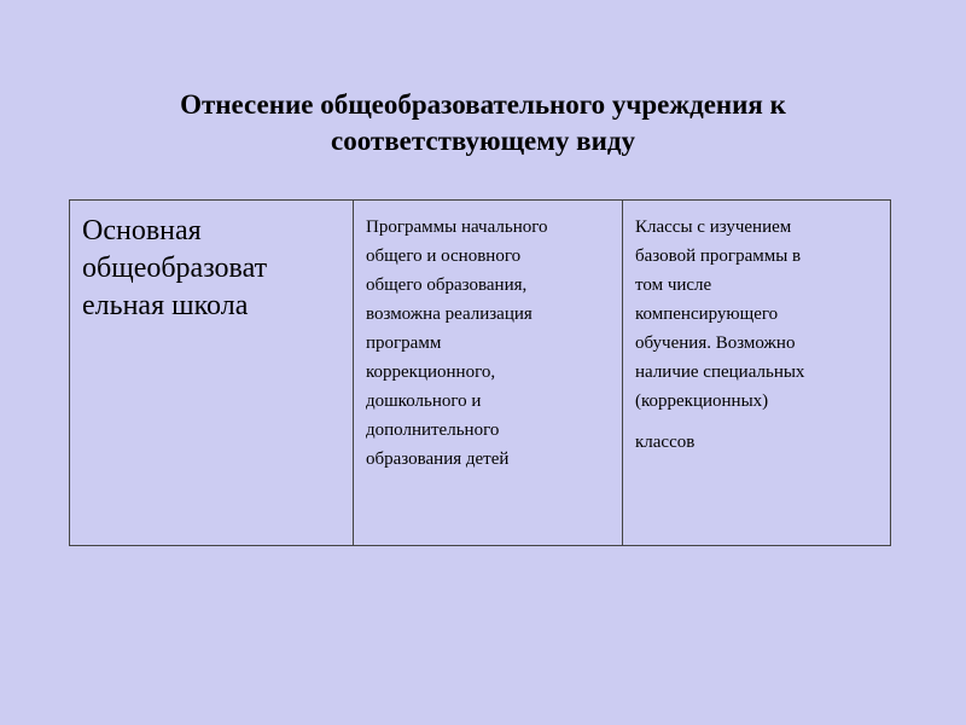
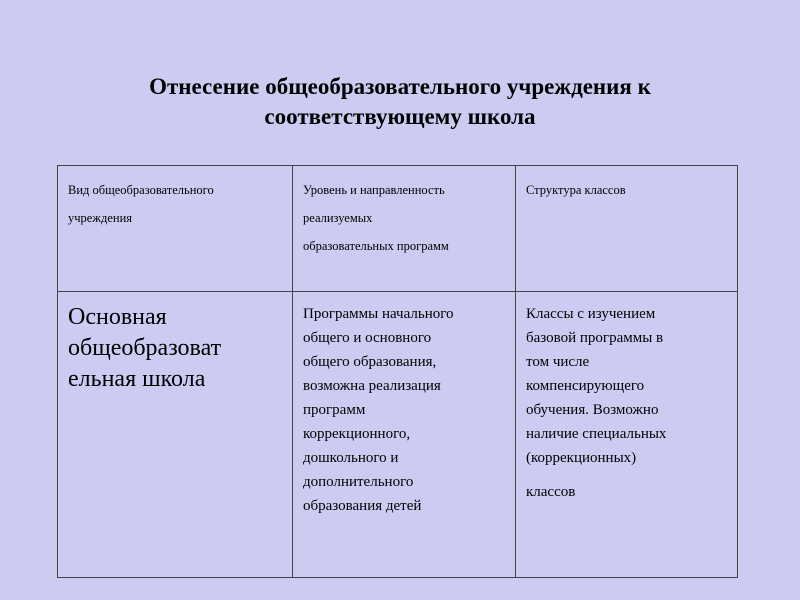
- Отнесение общеобразовательного учреждения к соответствующему виду
+ Отнесение общеобразовательного учреждения к соответствующему школа
+ Вид общеобразовательного учреждения	Уровень и направленность реализуемых образовательных программ	Структура классов
  Основная общеобразоват ельная школа	Программы начального общего и основного общего образования, возможна реализация программ коррекционного, дошкольного и дополнительного образования детей	Классы с изучением базовой программы в том числе компенсирующего обучения. Возможно наличие специальных (коррекционных) классов
